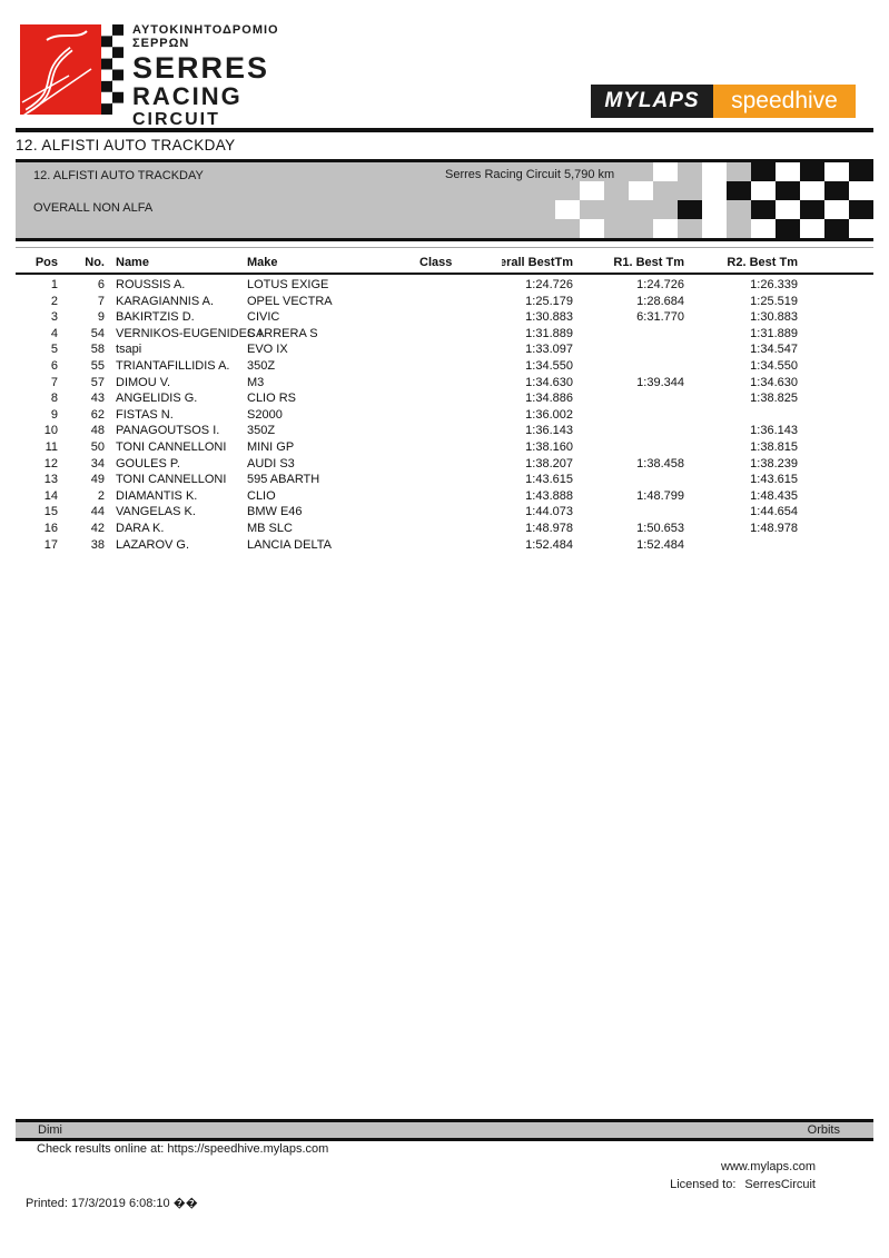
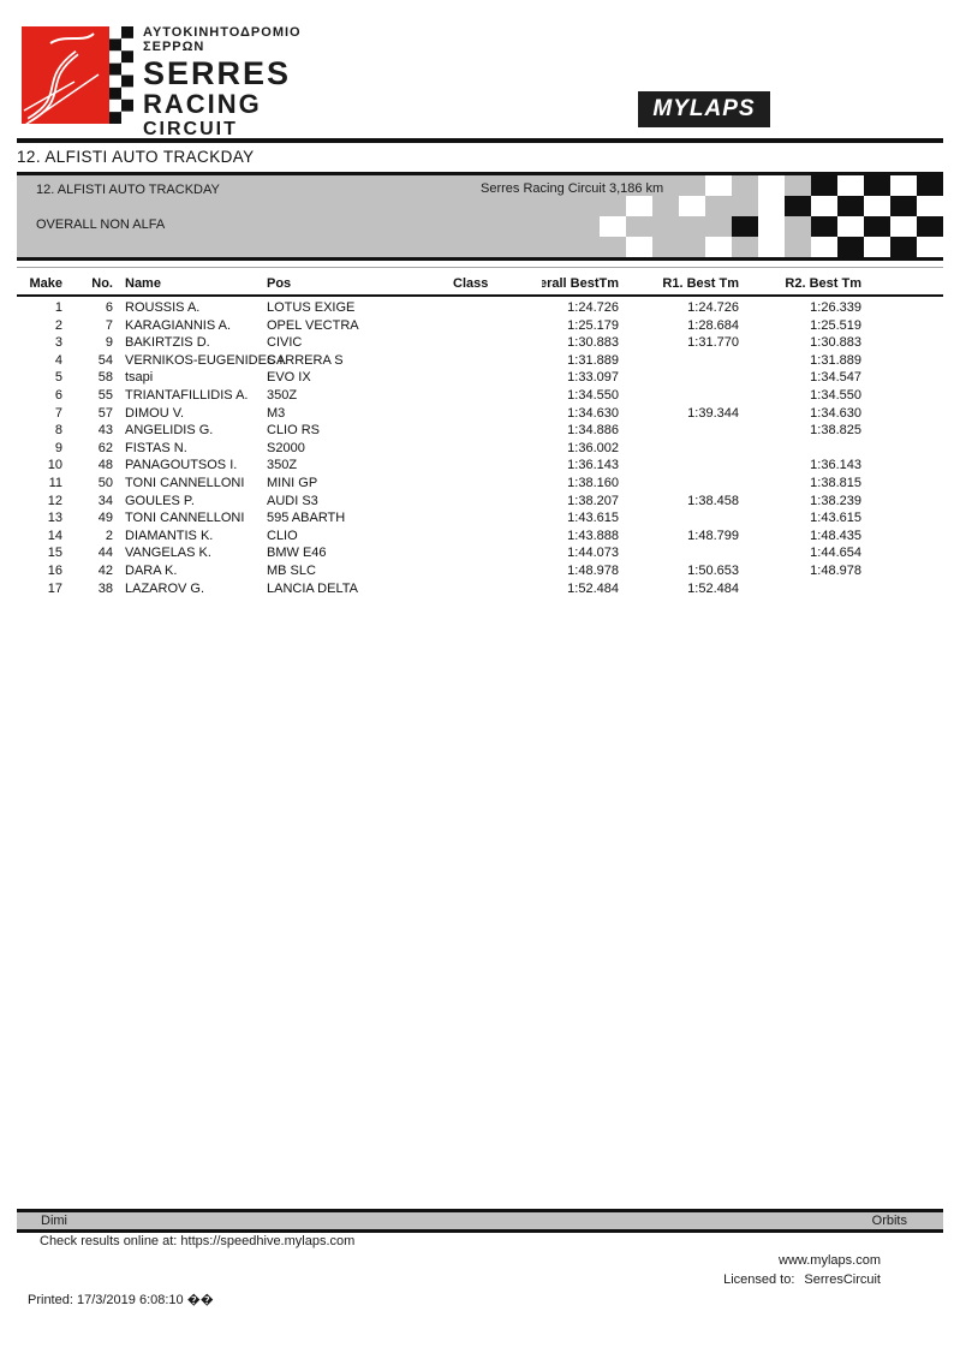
  ΑΥΤΟΚΙΝΗΤΟΔΡΟΜΙΟ
  ΣΕΡΡΩΝ
  SERRES
  RACING
  CIRCUIT
  MYLAPS
- speedhive
  12. ALFISTI AUTO TRACKDAY
  12. ALFISTI AUTO TRACKDAY
  OVERALL NON ALFA
- Serres Racing Circuit 5,790 km
+ Serres Racing Circuit 3,186 km
- Pos
+ Make
  No.
  Name
- Make
+ Pos
  Class
  erall BestTm
  R1. Best Tm
  R2. Best Tm
  1
  6
  ROUSSIS A.
  LOTUS EXIGE
  1:24.726
  1:24.726
  1:26.339
  2
  7
  KARAGIANNIS A.
  OPEL VECTRA
  1:25.179
  1:28.684
  1:25.519
  3
  9
  BAKIRTZIS D.
  CIVIC
  1:30.883
- 6:31.770
+ 1:31.770
  1:30.883
  4
  54
  VERNIKOS-EUGENIDES
  CARRERA S
  1:31.889
  1:31.889
  5
  58
  tsapi
  EVO IX
  1:33.097
  1:34.547
  6
  55
  TRIANTAFILLIDIS A.
  350Z
  1:34.550
  1:34.550
  7
  57
  DIMOU V.
  M3
  1:34.630
  1:39.344
  1:34.630
  8
  43
  ANGELIDIS G.
  CLIO RS
  1:34.886
  1:38.825
  9
  62
  FISTAS N.
  S2000
  1:36.002
  10
  48
  PANAGOUTSOS I.
  350Z
  1:36.143
  1:36.143
  11
  50
  TONI CANNELLONI
  MINI GP
  1:38.160
  1:38.815
  12
  34
  GOULES P.
  AUDI S3
  1:38.207
  1:38.458
  1:38.239
  13
  49
  TONI CANNELLONI
  595 ABARTH
  1:43.615
  1:43.615
  14
  2
  DIAMANTIS K.
  CLIO
  1:43.888
  1:48.799
  1:48.435
  15
  44
  VANGELAS K.
  BMW E46
  1:44.073
  1:44.654
  16
  42
  DARA K.
  MB SLC
  1:48.978
  1:50.653
  1:48.978
  17
  38
  LAZAROV G.
  LANCIA DELTA
  1:52.484
  1:52.484
  Dimi
  Orbits
  Check results online at: https://speedhive.mylaps.com
  www.mylaps.com
  Licensed to: SerresCircuit
  Printed: 17/3/2019 6:08:10 ��
